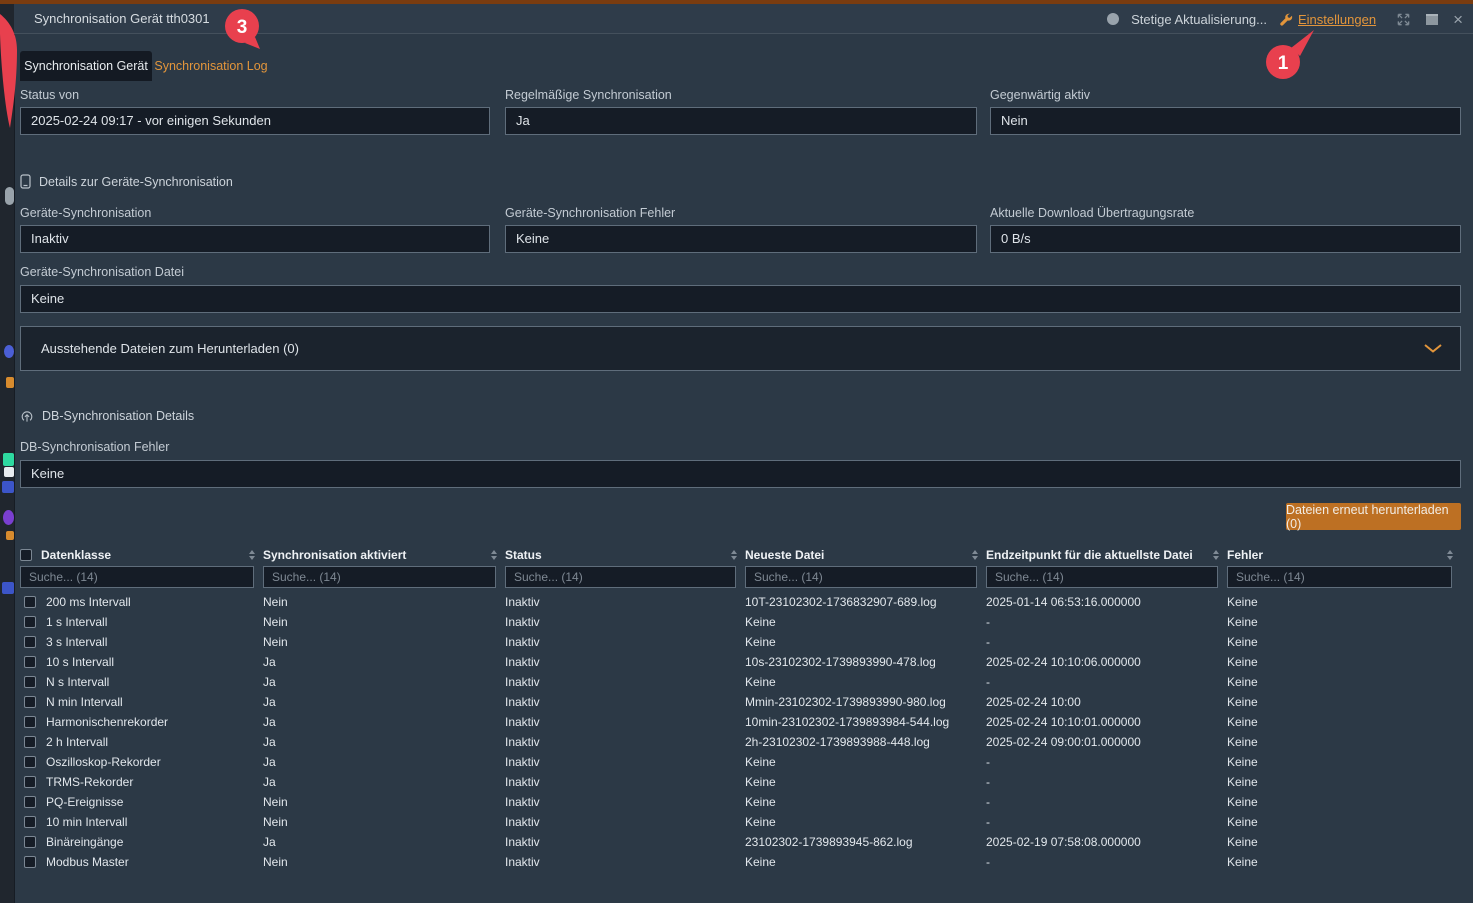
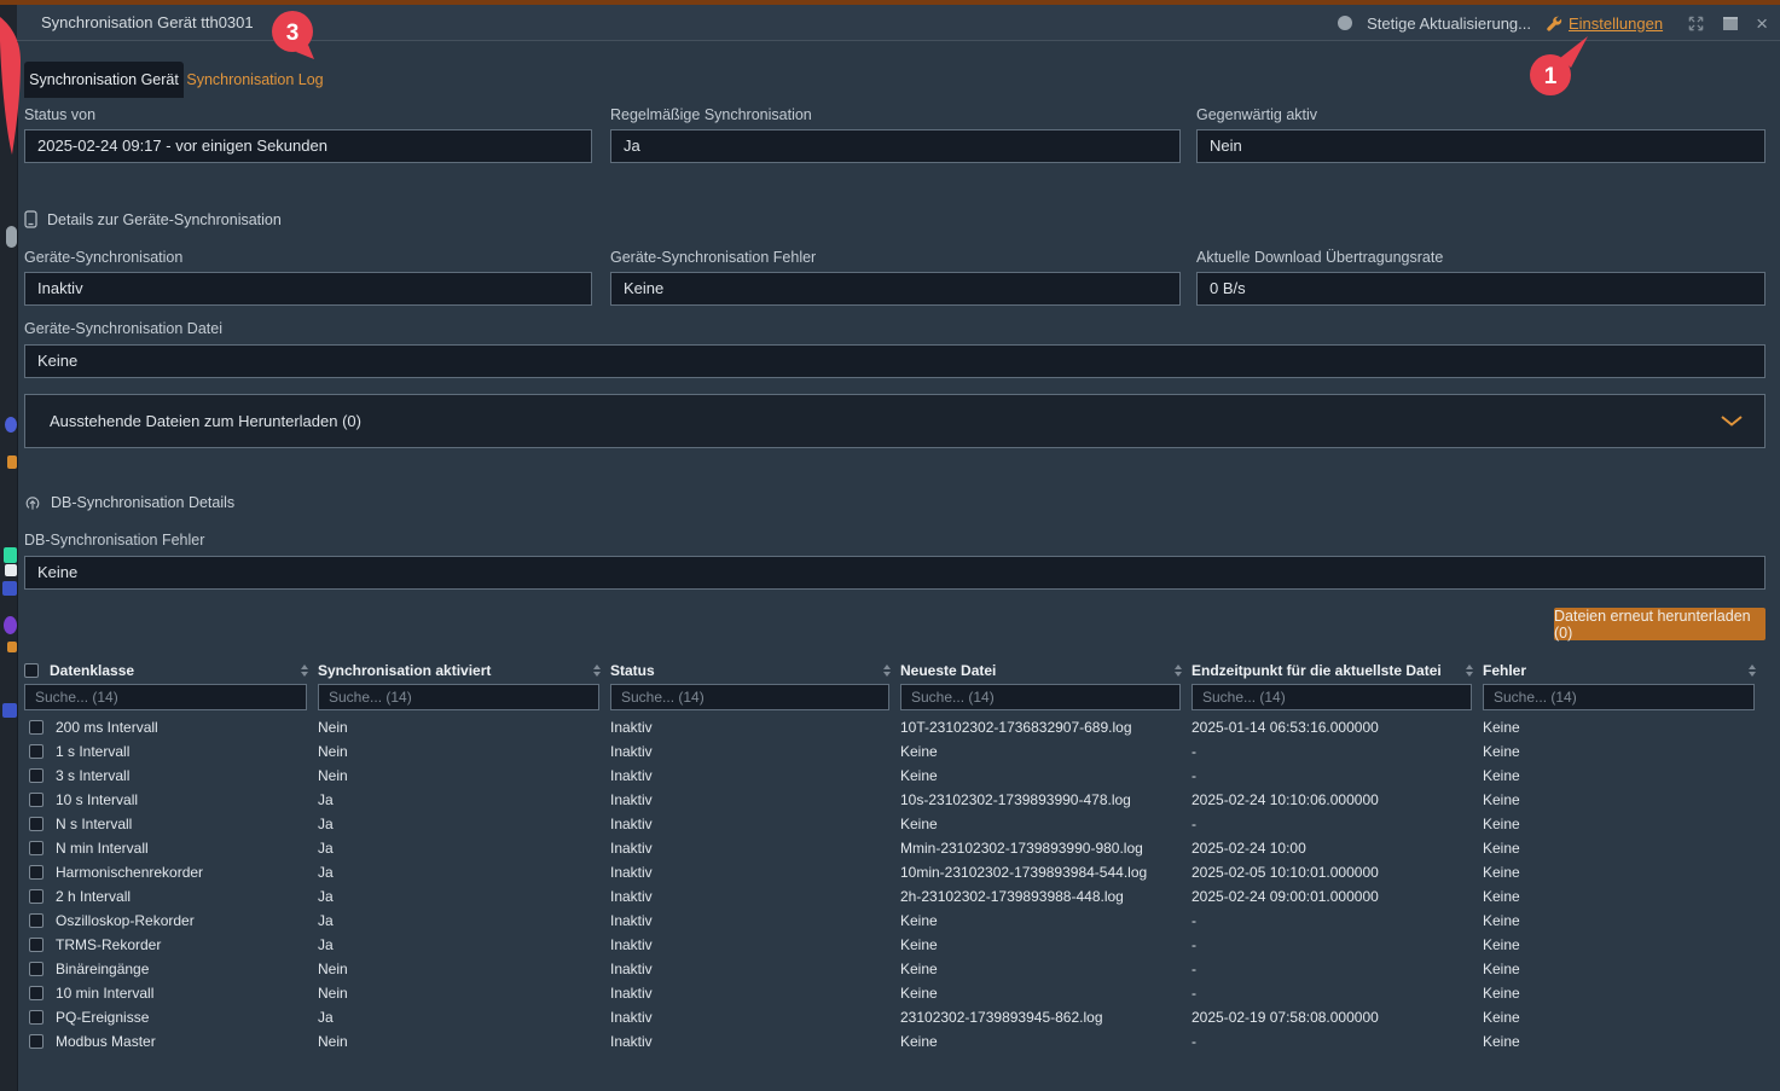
  Synchronisation Gerät tth0301
  Stetige Aktualisierung...
  Einstellungen
  ×
  Synchronisation Gerät
  Synchronisation Log
  Status von
  2025-02-24 09:17 - vor einigen Sekunden
  Regelmäßige Synchronisation
  Ja
  Gegenwärtig aktiv
  Nein
  Details zur Geräte-Synchronisation
  Geräte-Synchronisation
  Inaktiv
  Geräte-Synchronisation Fehler
  Keine
  Aktuelle Download Übertragungsrate
  0 B/s
  Geräte-Synchronisation Datei
  Keine
  Ausstehende Dateien zum Herunterladen (0)
  DB-Synchronisation Details
  DB-Synchronisation Fehler
  Keine
  Dateien erneut herunterladen (0)
  Datenklasse
  Synchronisation aktiviert
  Status
  Neueste Datei
  Endzeitpunkt für die aktuellste Datei
  Fehler
  Suche... (14)
  Suche... (14)
  Suche... (14)
  Suche... (14)
  Suche... (14)
  Suche... (14)
  200 ms Intervall
  Nein
  Inaktiv
  10T-23102302-1736832907-689.log
  2025-01-14 06:53:16.000000
  Keine
  1 s Intervall
  Nein
  Inaktiv
  Keine
  -
  Keine
  3 s Intervall
  Nein
  Inaktiv
  Keine
  -
  Keine
  10 s Intervall
  Ja
  Inaktiv
  10s-23102302-1739893990-478.log
  2025-02-24 10:10:06.000000
  Keine
  N s Intervall
  Ja
  Inaktiv
  Keine
  -
  Keine
  N min Intervall
  Ja
  Inaktiv
  Mmin-23102302-1739893990-980.log
  2025-02-24 10:00
  Keine
  Harmonischenrekorder
  Ja
  Inaktiv
  10min-23102302-1739893984-544.log
- 2025-02-24 10:10:01.000000
+ 2025-02-05 10:10:01.000000
  Keine
  2 h Intervall
  Ja
  Inaktiv
  2h-23102302-1739893988-448.log
  2025-02-24 09:00:01.000000
  Keine
  Oszilloskop-Rekorder
  Ja
  Inaktiv
  Keine
  -
  Keine
  TRMS-Rekorder
  Ja
  Inaktiv
  Keine
  -
  Keine
- PQ-Ereignisse
+ Binäreingänge
  Nein
  Inaktiv
  Keine
  -
  Keine
  10 min Intervall
  Nein
  Inaktiv
  Keine
  -
  Keine
- Binäreingänge
+ PQ-Ereignisse
  Ja
  Inaktiv
  23102302-1739893945-862.log
  2025-02-19 07:58:08.000000
  Keine
  Modbus Master
  Nein
  Inaktiv
  Keine
  -
  Keine
  3
  1
